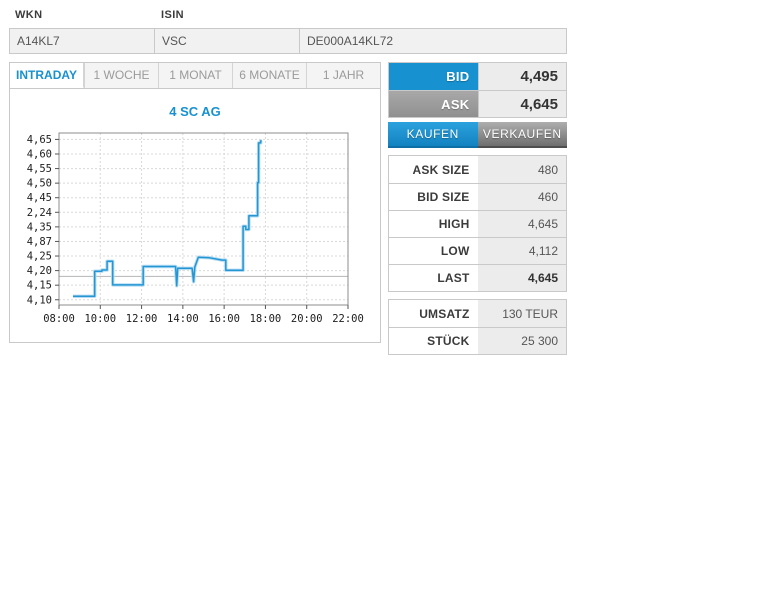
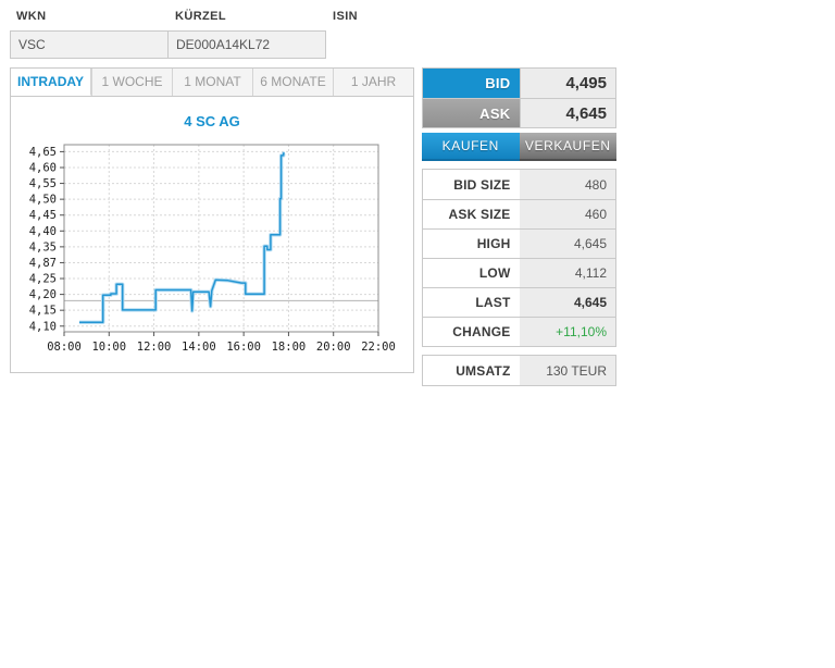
  WKN
+ KÜRZEL
  ISIN
- A14KL7
  VSC
  DE000A14KL72
  INTRADAY
  1 WOCHE
  1 MONAT
  6 MONATE
  1 JAHR
  4 SC AG
  08:00
  10:00
  12:00
  14:00
  16:00
  18:00
  20:00
  22:00
  4,10
  4,15
  4,20
  4,25
  4,87
  4,35
- 2,24
+ 4,40
  4,45
  4,50
  4,55
  4,60
  4,65
  BID
  4,495
  ASK
  4,645
  KAUFEN
  VERKAUFEN
- ASK SIZE
+ BID SIZE
  480
- BID SIZE
+ ASK SIZE
  460
  HIGH
  4,645
  LOW
  4,112
  LAST
  4,645
+ CHANGE
+ +11,10%
  UMSATZ
  130 TEUR
- STÜCK
- 25 300
